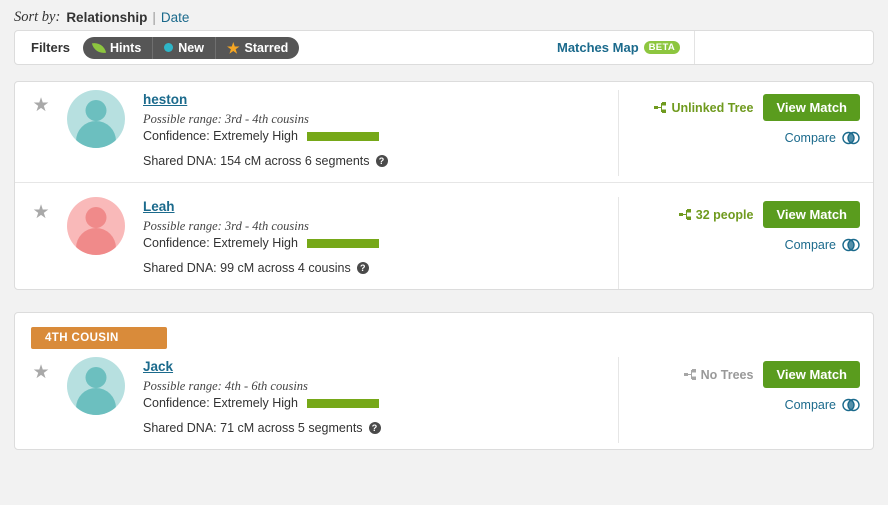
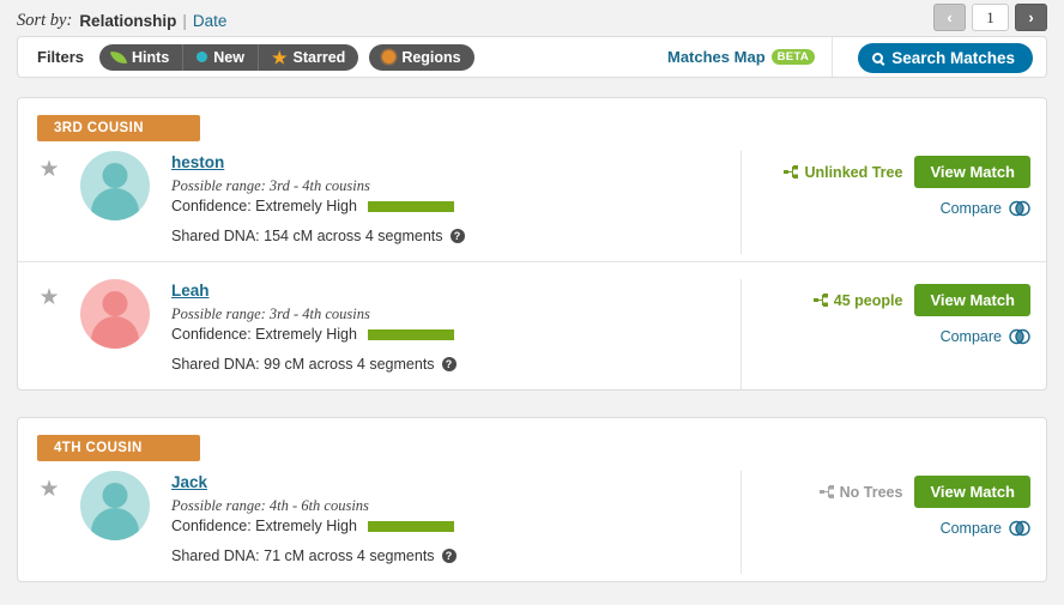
  Sort by:
  Relationship
  |
  Date
+ ‹
+ 1
+ ›
  Filters
  Hints
  New
  ★
  Starred
+ Regions
  Matches Map
  BETA
+ Search Matches
+ 3RD COUSIN
  ★
  heston
  Possible range: 3rd - 4th cousins
  Confidence: Extremely High
- Shared DNA: 154 cM across 6 segments
+ Shared DNA: 154 cM across 4 segments
  ?
  Unlinked Tree
  View Match
  Compare
  ★
  Leah
  Possible range: 3rd - 4th cousins
  Confidence: Extremely High
- Shared DNA: 99 cM across 4 cousins
+ Shared DNA: 99 cM across 4 segments
  ?
- 32 people
+ 45 people
  View Match
  Compare
  4TH COUSIN
  ★
  Jack
  Possible range: 4th - 6th cousins
  Confidence: Extremely High
- Shared DNA: 71 cM across 5 segments
+ Shared DNA: 71 cM across 4 segments
  ?
  No Trees
  View Match
  Compare
